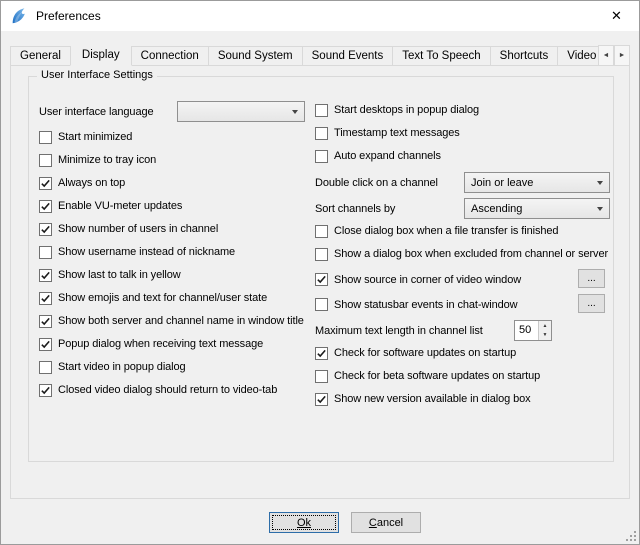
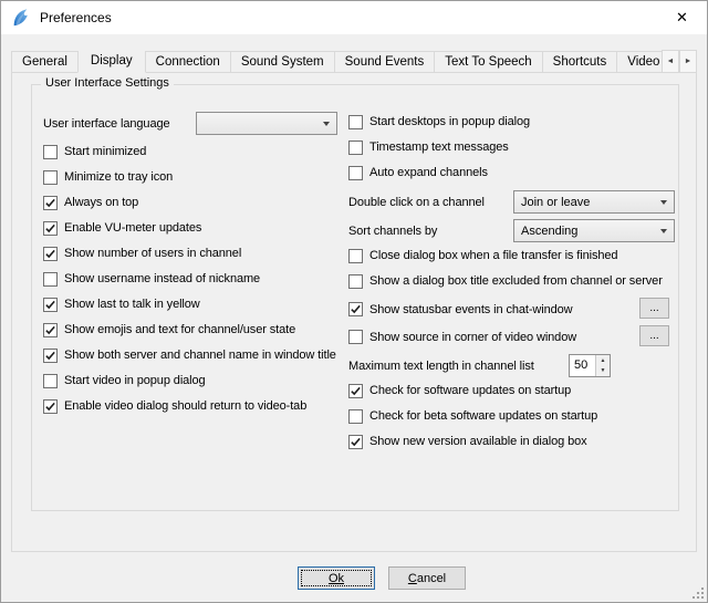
  Preferences
  ✕
  User Interface Settings
  User interface language
  Start minimized
  Minimize to tray icon
  Always on top
  Enable VU-meter updates
  Show number of users in channel
  Show username instead of nickname
  Show last to talk in yellow
  Show emojis and text for channel/user state
  Show both server and channel name in window title
- Popup dialog when receiving text message
  Start video in popup dialog
- Closed video dialog should return to video-tab
+ Enable video dialog should return to video-tab
  Start desktops in popup dialog
  Timestamp text messages
  Auto expand channels
  Double click on a channel
  Join or leave
  Sort channels by
  Ascending
  Close dialog box when a file transfer is finished
- Show a dialog box when excluded from channel or server
+ Show a dialog box title excluded from channel or server
- Show source in corner of video window
+ Show statusbar events in chat-window
  ...
- Show statusbar events in chat-window
+ Show source in corner of video window
  ...
  Maximum text length in channel list
  50
  Check for software updates on startup
  Check for beta software updates on startup
  Show new version available in dialog box
  General
  Display
  Connection
  Sound System
  Sound Events
  Text To Speech
  Shortcuts
  Video
  Ok
  Cancel
